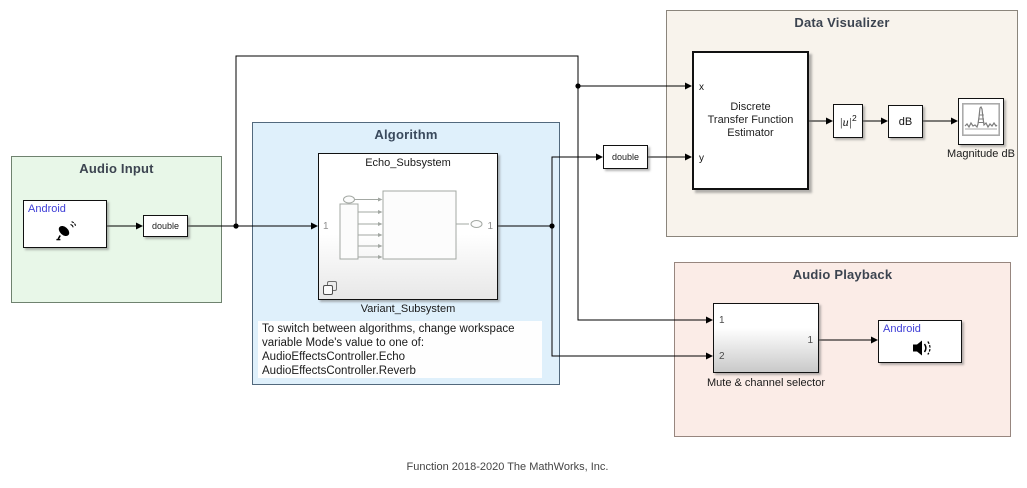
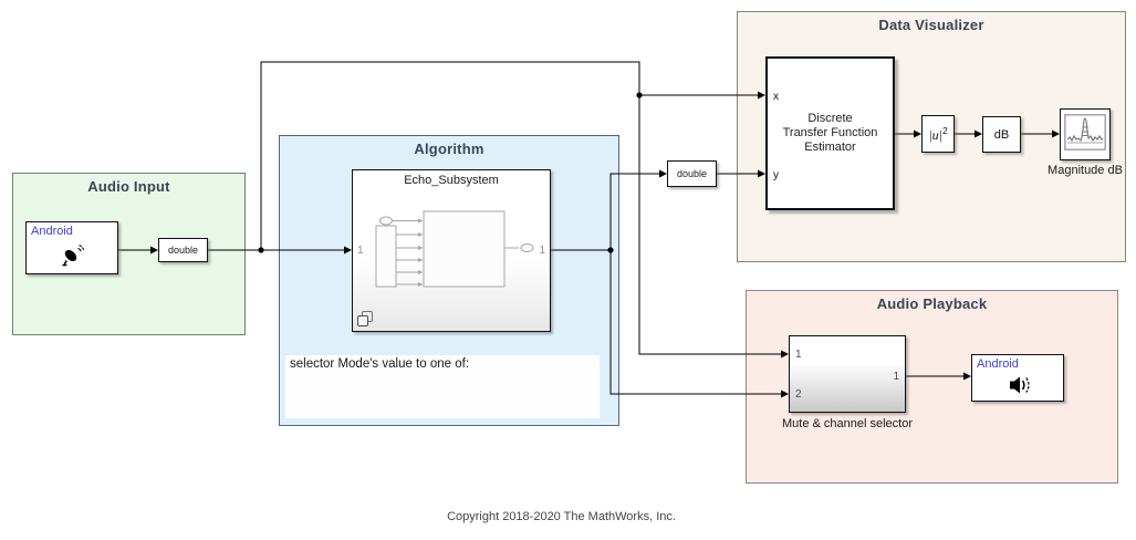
  Audio Input
  Algorithm
  Data Visualizer
  Audio Playback
  Android
  double
  Echo_Subsystem
  1
  1
- Variant_Subsystem
- To switch between algorithms, change workspace
- variable Mode's value to one of:
+ selector Mode's value to one of:
- AudioEffectsController.Echo
- AudioEffectsController.Reverb
  double
  Discrete
  Transfer Function
  Estimator
  x
  y
  |u|2
  dB
  Magnitude dB
  1
  2
  1
  Mute & channel selector
  Android
- Function 2018-2020 The MathWorks, Inc.
+ Copyright 2018-2020 The MathWorks, Inc.
